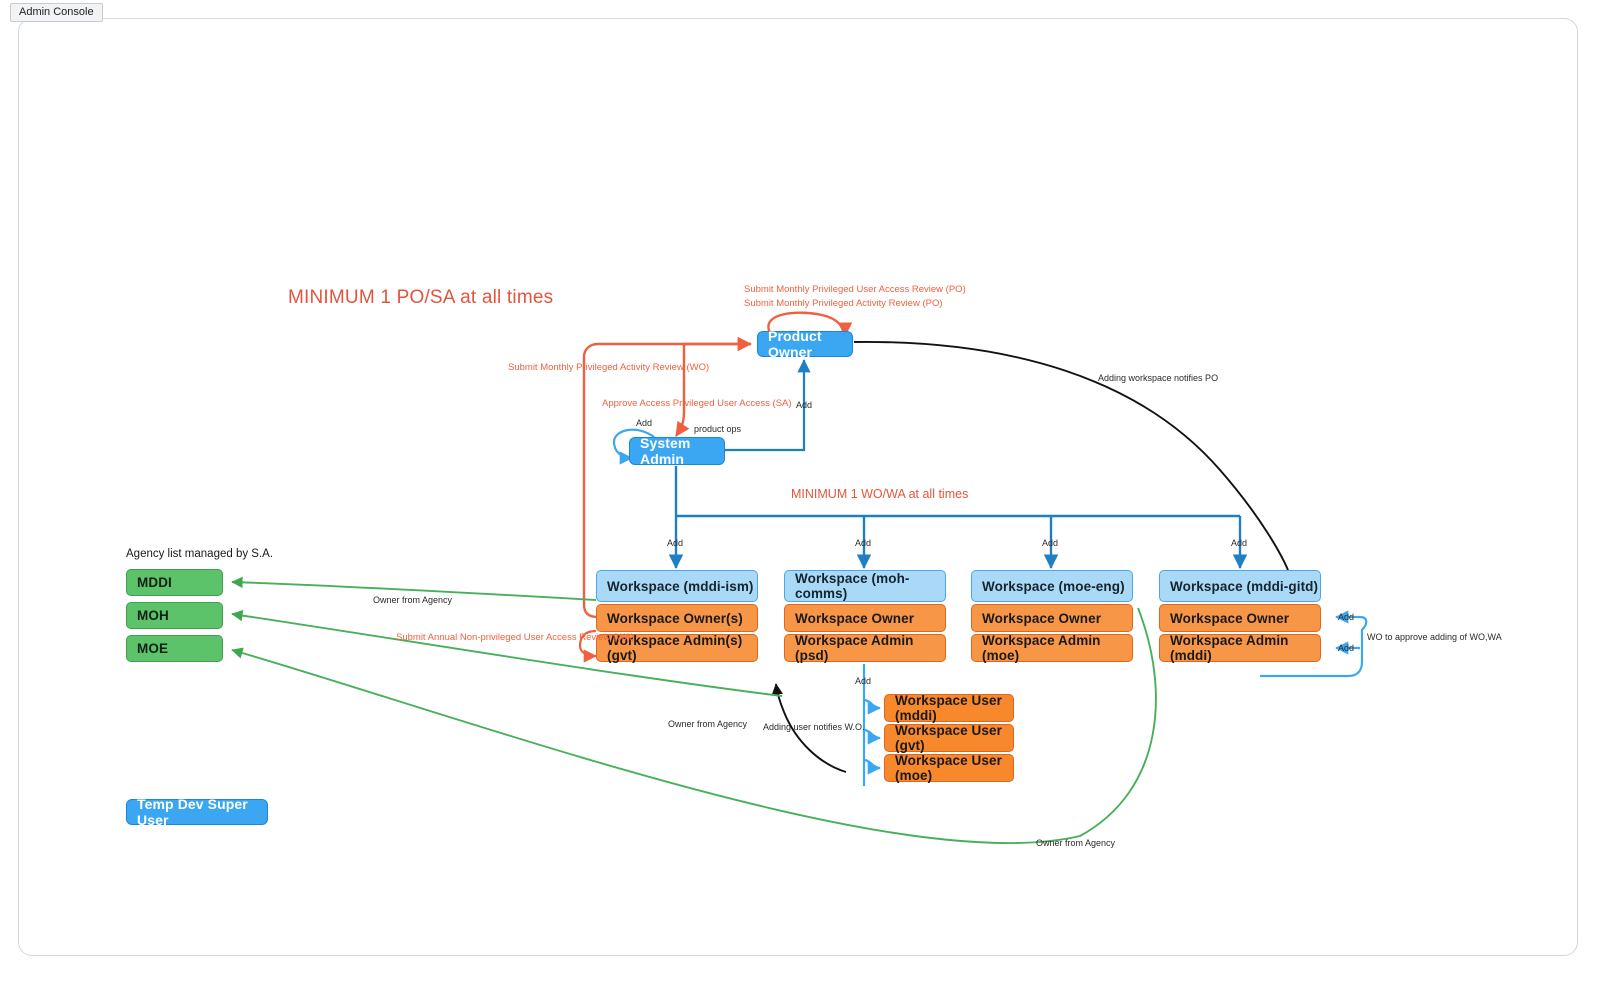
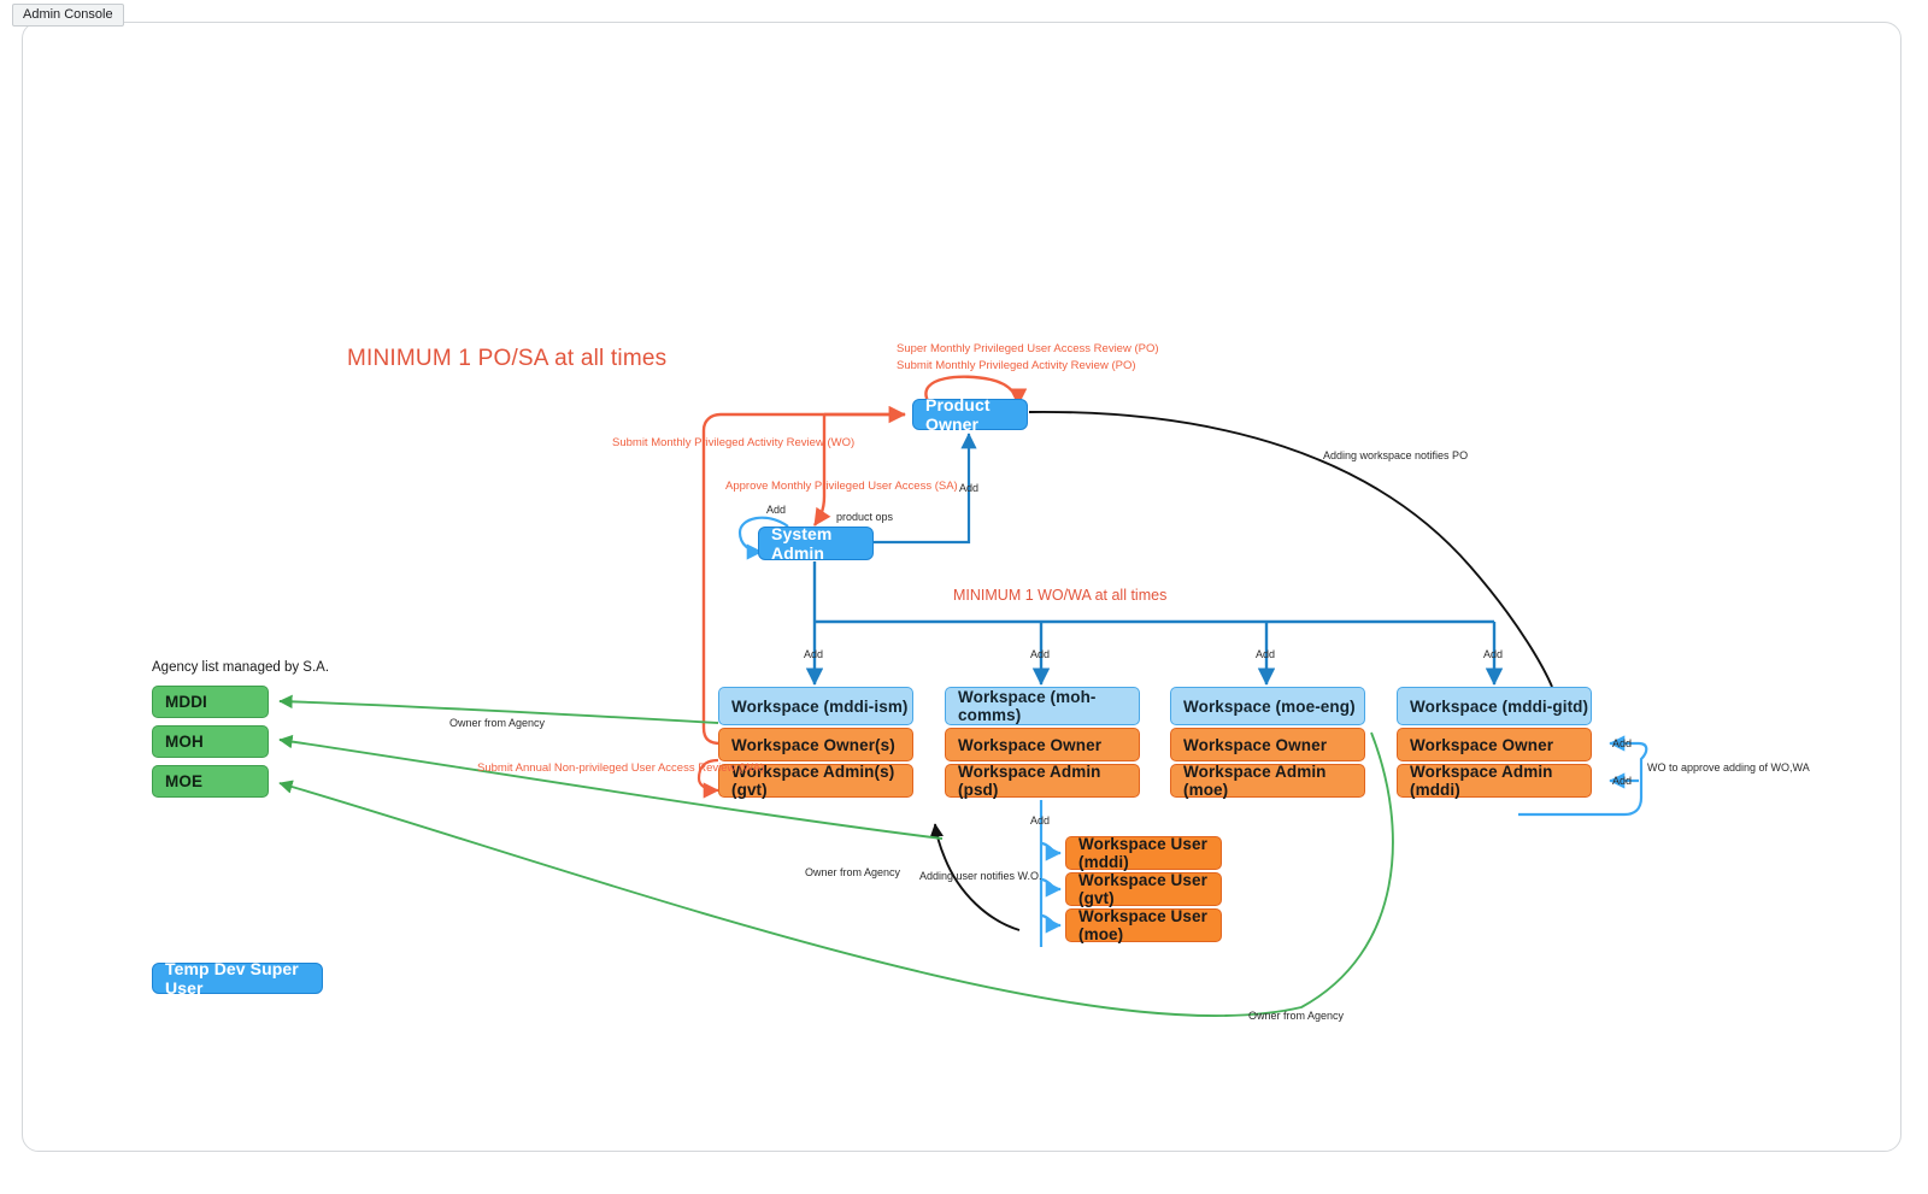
  Admin Console
  MINIMUM 1 PO/SA at all times
  MINIMUM 1 WO/WA at all times
  Agency list managed by S.A.
- Submit Monthly Privileged User Access Review (PO)
+ Super Monthly Privileged User Access Review (PO)
  Submit Monthly Privileged Activity Review (PO)
  Submit Monthly Privileged Activity Review (WO)
- Approve Access Privileged User Access (SA)
+ Approve Monthly Privileged User Access (SA)
  Submit Annual Non-privileged User Access Review (WA)
  product ops
  Adding workspace notifies PO
  Adding user notifies W.O.
  WO to approve adding of WO,WA
  Owner from Agency
  Owner from Agency
  Owner from Agency
  Add
  Add
  Add
  Add
  Add
  Add
  Add
  Add
  Add
  Product Owner
  System Admin
  Temp Dev Super User
  MDDI
  MOH
  MOE
  Workspace (mddi-ism)
  Workspace Owner(s)
  Workspace Admin(s) (gvt)
  Workspace (moh-comms)
  Workspace Owner
  Workspace Admin (psd)
  Workspace (moe-eng)
  Workspace Owner
  Workspace Admin (moe)
  Workspace (mddi-gitd)
  Workspace Owner
  Workspace Admin (mddi)
  Workspace User (mddi)
  Workspace User (gvt)
  Workspace User (moe)
